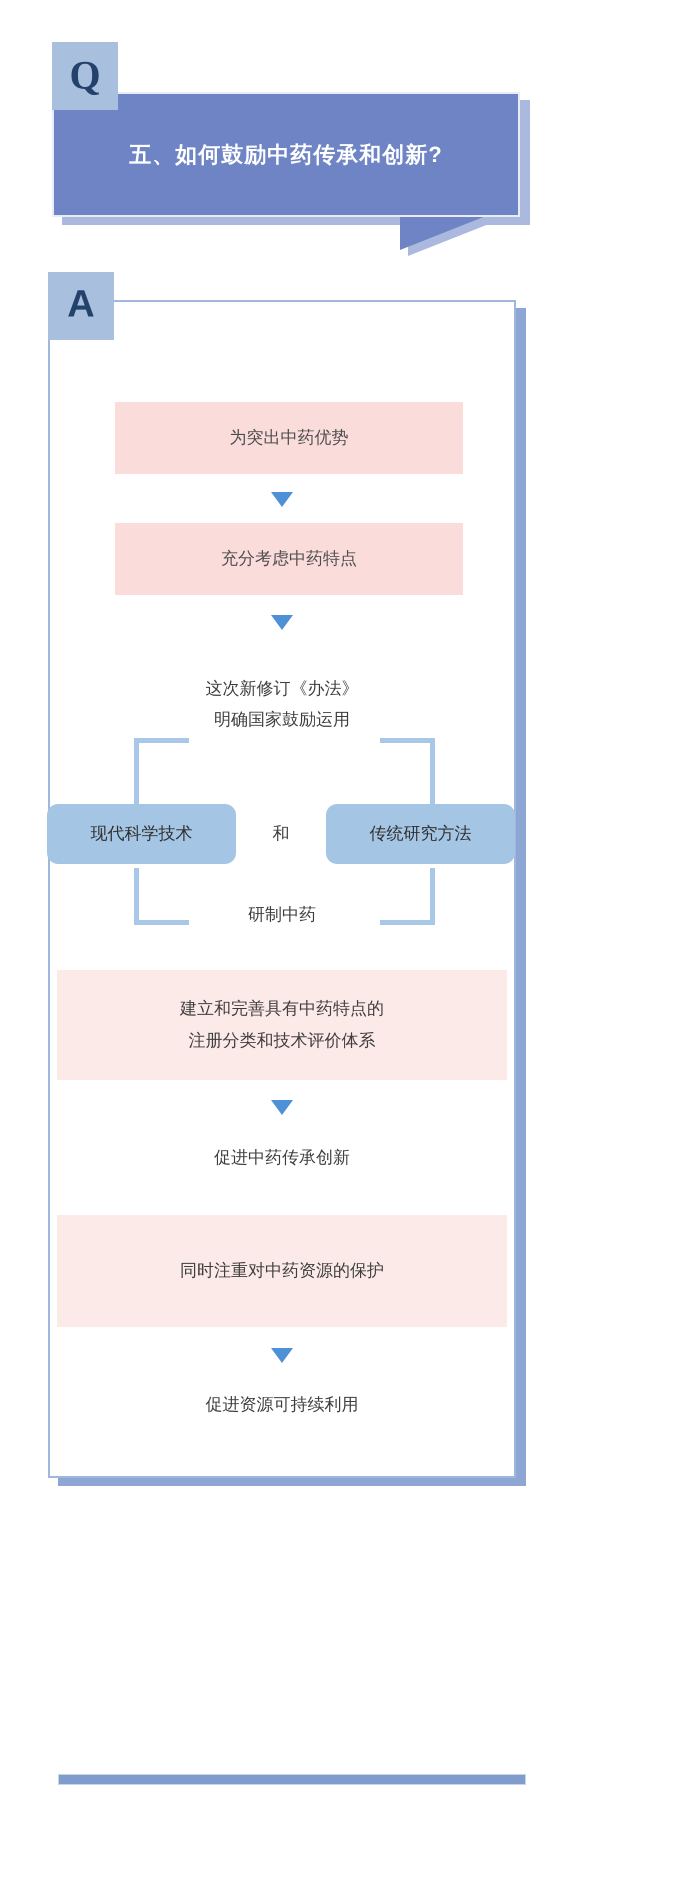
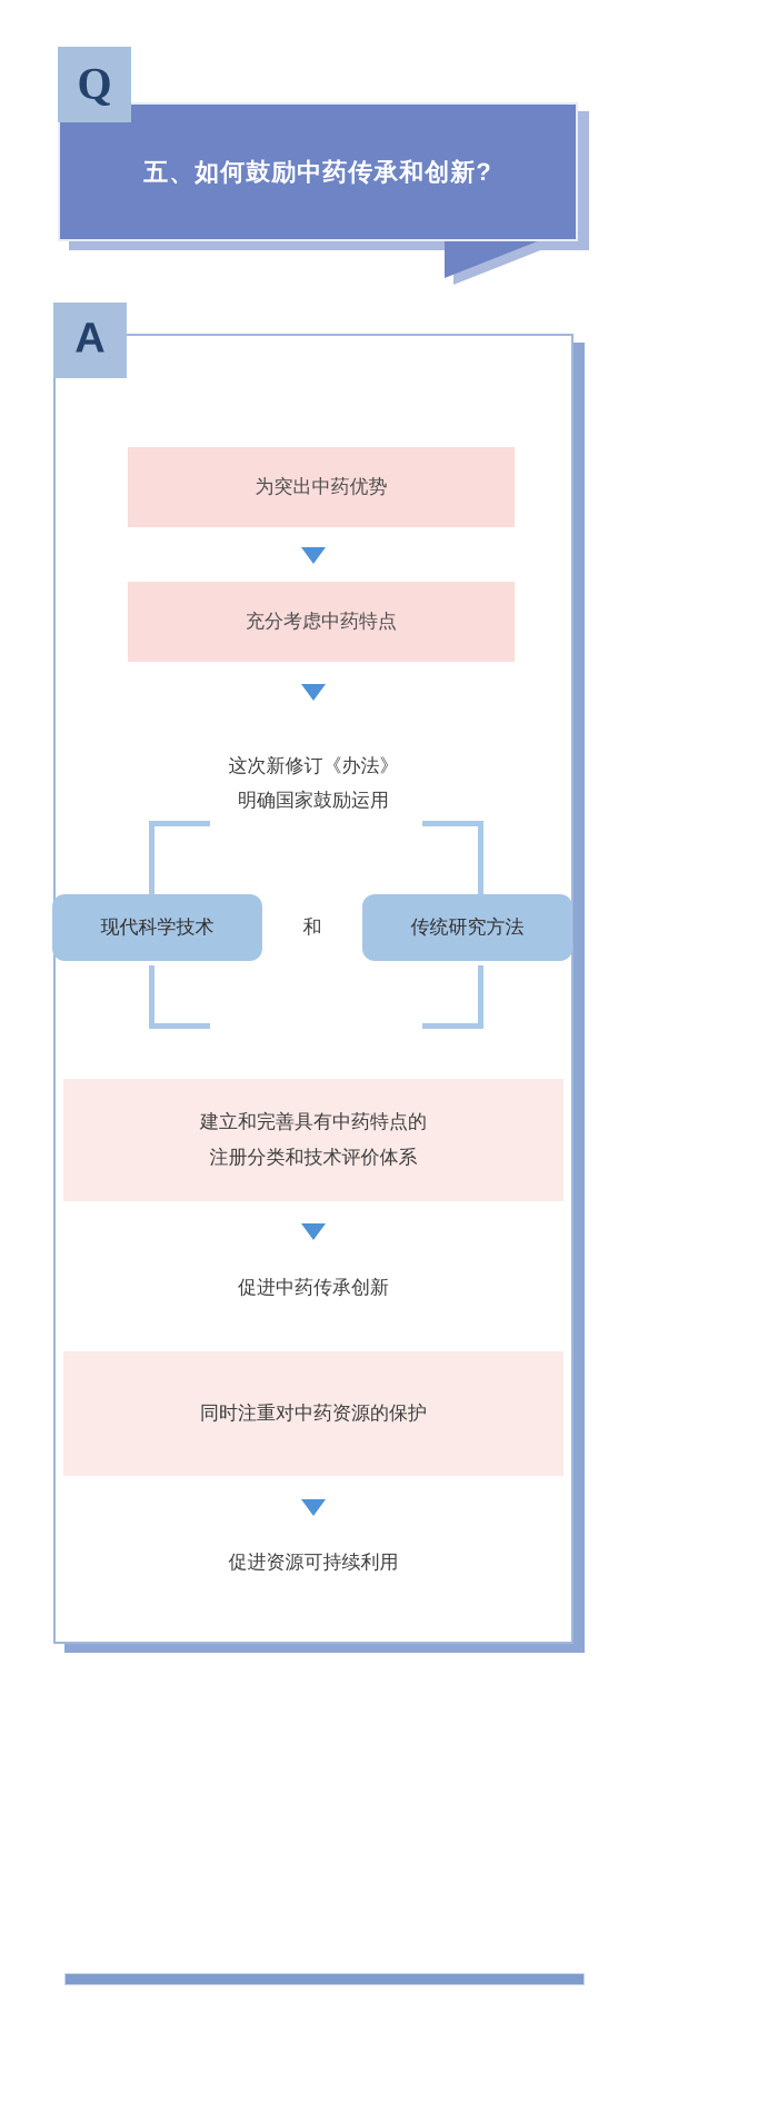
  五、如何鼓励中药传承和创新?
  Q
  A
  为突出中药优势
  充分考虑中药特点
  这次新修订《办法》
  明确国家鼓励运用
  现代科学技术
  和
  传统研究方法
- 研制中药
  建立和完善具有中药特点的
  注册分类和技术评价体系
  促进中药传承创新
  同时注重对中药资源的保护
  促进资源可持续利用
